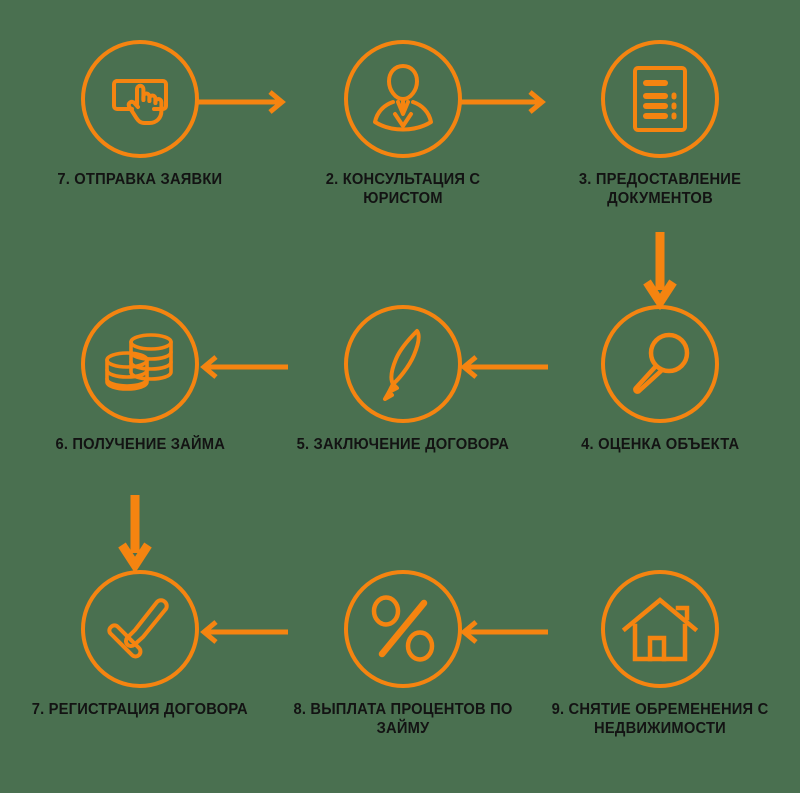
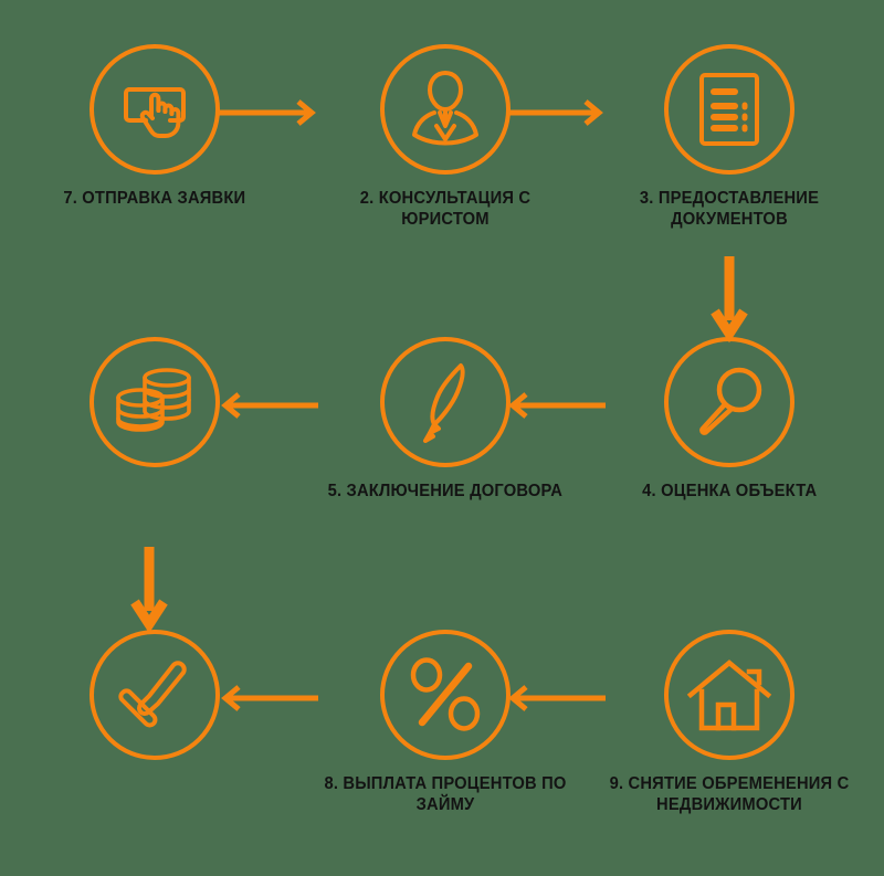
  7. ОТПРАВКА ЗАЯВКИ
  2. КОНСУЛЬТАЦИЯ С ЮРИСТОМ
  3. ПРЕДОСТАВЛЕНИЕ ДОКУМЕНТОВ
  4. ОЦЕНКА ОБЪЕКТА
  5. ЗАКЛЮЧЕНИЕ ДОГОВОРА
- 6. ПОЛУЧЕНИЕ ЗАЙМА
- 7. РЕГИСТРАЦИЯ ДОГОВОРА
  8. ВЫПЛАТА ПРОЦЕНТОВ ПО ЗАЙМУ
  9. СНЯТИЕ ОБРЕМЕНЕНИЯ С НЕДВИЖИМОСТИ
